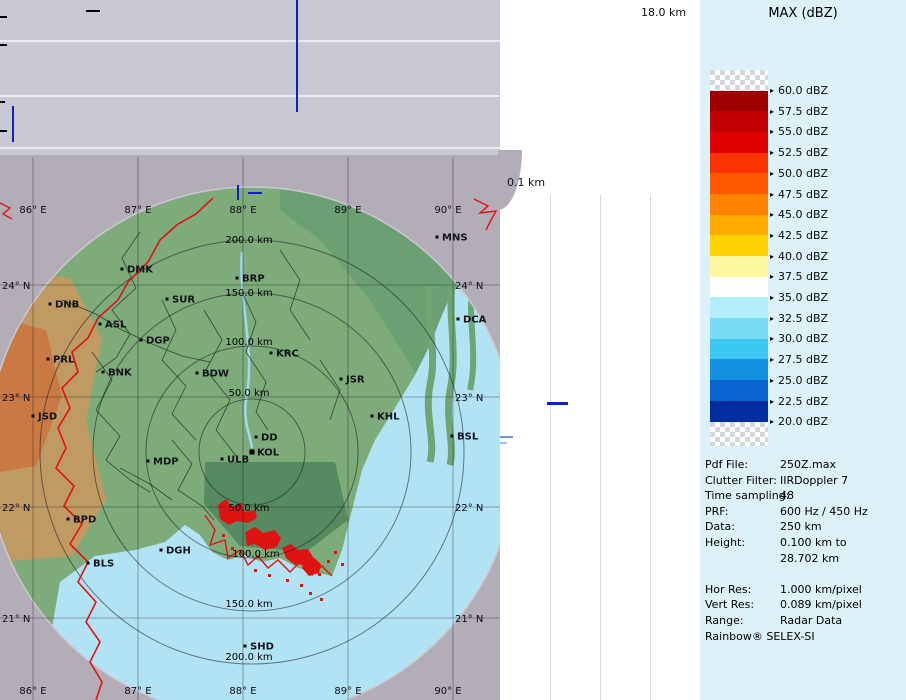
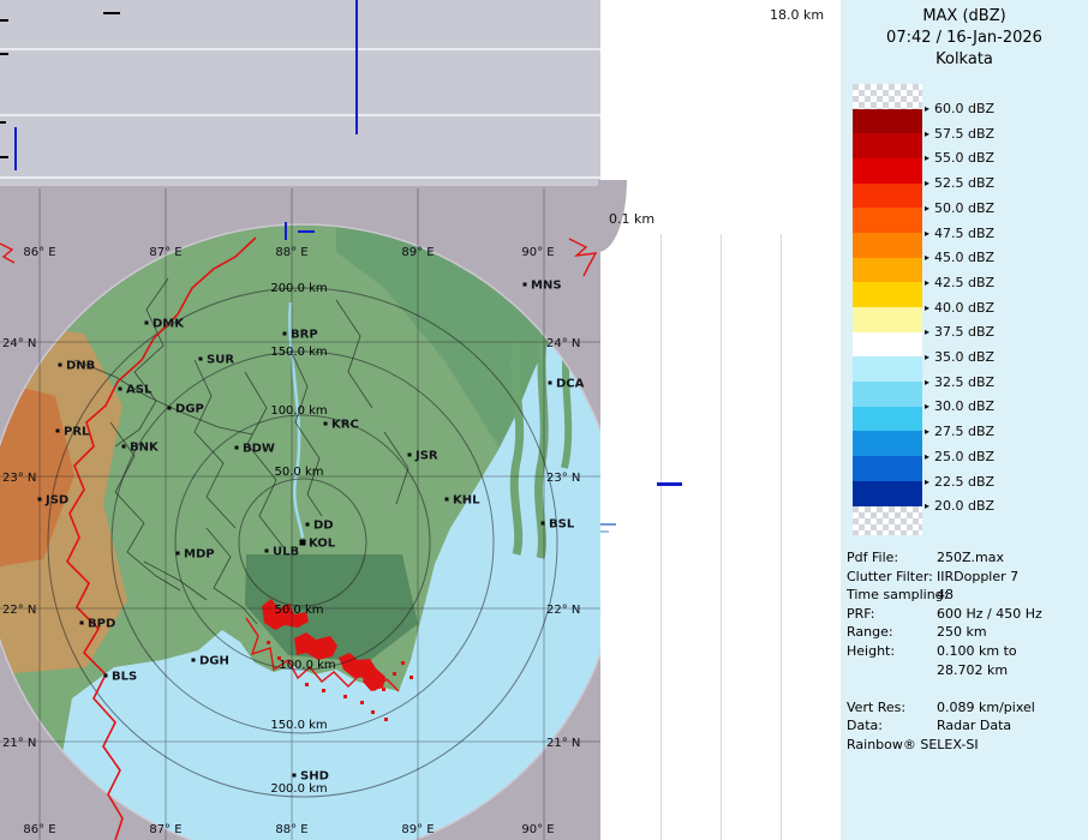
  18.0 km
  0.1 km
  86° E
  86° E
  87° E
  87° E
  88° E
  88° E
  89° E
  89° E
  90° E
  90° E
  24° N
  24° N
  23° N
  23° N
  22° N
  22° N
  21° N
  21° N
  200.0 km
  150.0 km
  100.0 km
  50.0 km
  50.0 km
  100.0 km
  150.0 km
  200.0 km
  MNS
  DMK
  BRP
  SUR
  DNB
  DCA
  ASL
  DGP
  KRC
  PRL
  BNK
  BDW
  JSR
  KHL
  JSD
  BSL
  DD
  KOL
  ULB
  MDP
  BPD
  DGH
  BLS
  SHD
  MAX (dBZ)
+ 07:42 / 16-Jan-2026
+ Kolkata
  ▸
  60.0 dBZ
  ▸
  57.5 dBZ
  ▸
  55.0 dBZ
  ▸
  52.5 dBZ
  ▸
  50.0 dBZ
  ▸
  47.5 dBZ
  ▸
  45.0 dBZ
  ▸
  42.5 dBZ
  ▸
  40.0 dBZ
  ▸
  37.5 dBZ
  ▸
  35.0 dBZ
  ▸
  32.5 dBZ
  ▸
  30.0 dBZ
  ▸
  27.5 dBZ
  ▸
  25.0 dBZ
  ▸
  22.5 dBZ
  ▸
  20.0 dBZ
  Pdf File:
  250Z.max
  Clutter Filter:
  IIRDoppler 7
  Time samplin
  48
  PRF:
  600 Hz / 450 Hz
- Data:
+ Range:
  250 km
  Height:
  0.100 km to
  28.702 km
- Hor Res:
- 1.000 km/pixel
  Vert Res:
  0.089 km/pixel
- Range:
+ Data:
  Radar Data
  Rainbow® SELEX-SI
